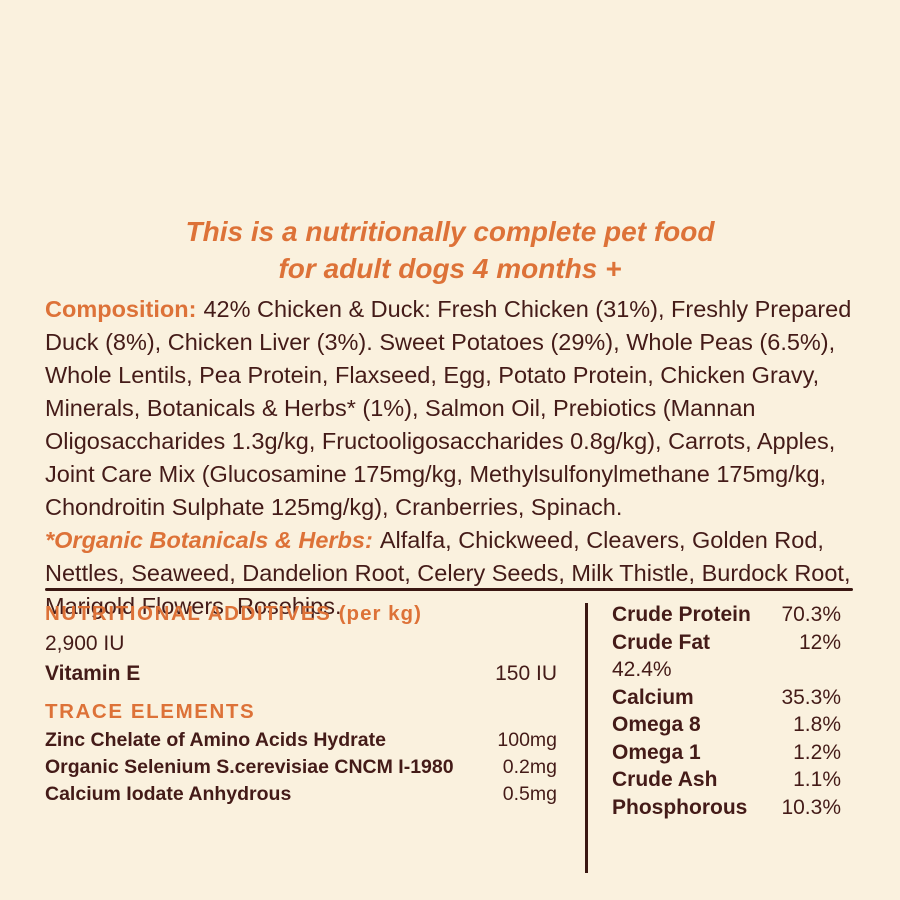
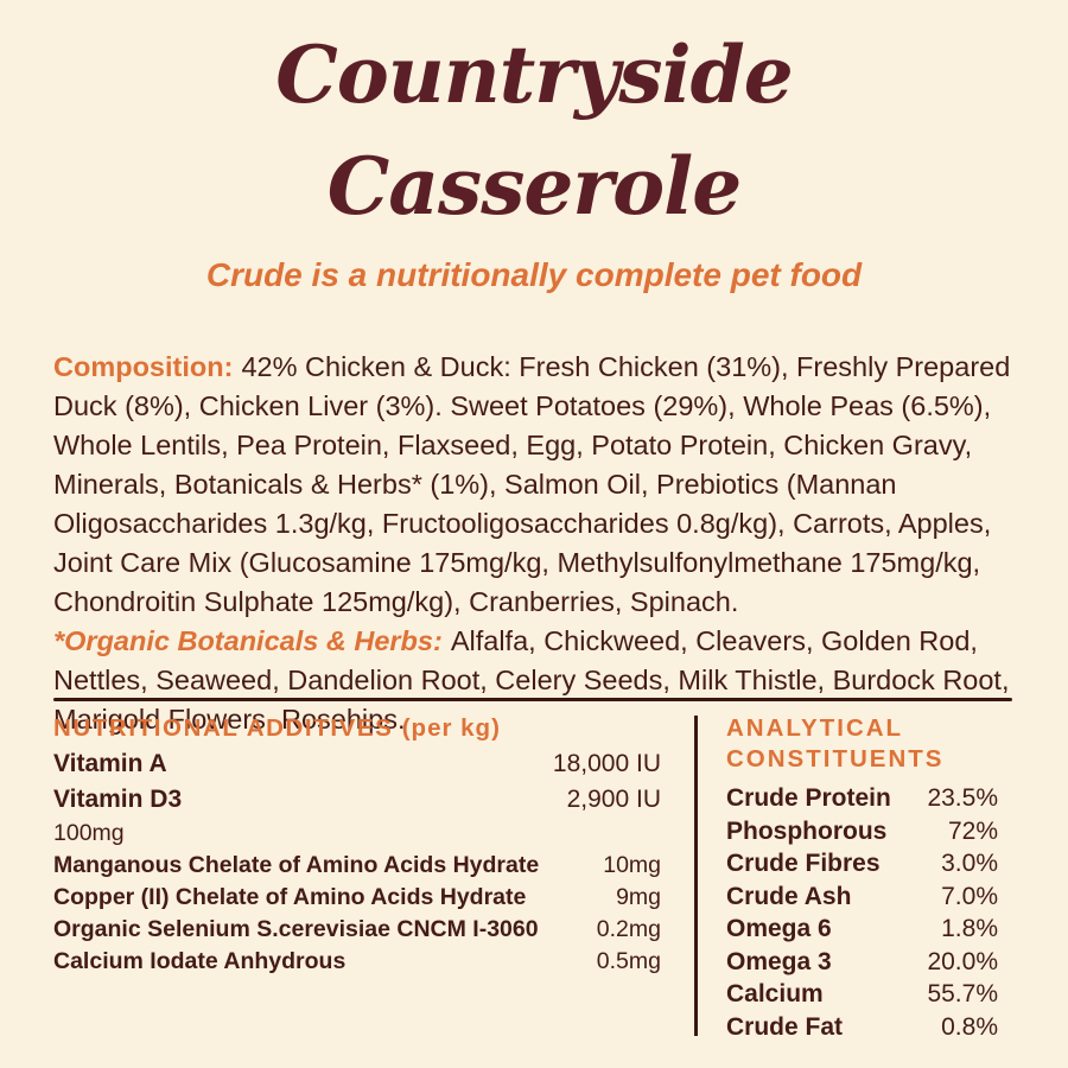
+ Countryside
+ Casserole
- This is a nutritionally complete pet food
+ Crude is a nutritionally complete pet food
- for adult dogs 4 months +
  Composition: 42% Chicken & Duck: Fresh Chicken (31%), Freshly Prepared Duck (8%), Chicken Liver (3%). Sweet Potatoes (29%), Whole Peas (6.5%), Whole Lentils, Pea Protein, Flaxseed, Egg, Potato Protein, Chicken Gravy, Minerals, Botanicals & Herbs* (1%), Salmon Oil, Prebiotics (Mannan Oligosaccharides 1.3g/kg, Fructooligosaccharides 0.8g/kg), Carrots, Apples, Joint Care Mix (Glucosamine 175mg/kg, Methylsulfonylmethane 175mg/kg, Chondroitin Sulphate 125mg/kg), Cranberries, Spinach.
  *Organic Botanicals & Herbs: Alfalfa, Chickweed, Cleavers, Golden Rod, Nettles, Seaweed, Dandelion Root, Celery Seeds, Milk Thistle, Burdock Root, Marigold Flowers, Rosehips.
  NUTRITIONAL ADDITIVES (per kg)
+ Vitamin A
+ 18,000 IU
+ Vitamin D3
  2,900 IU
- Vitamin E
- 150 IU
- TRACE ELEMENTS
- Zinc Chelate of Amino Acids Hydrate
  100mg
+ Manganous Chelate of Amino Acids Hydrate
+ 10mg
+ Copper (II) Chelate of Amino Acids Hydrate
+ 9mg
- Organic Selenium S.cerevisiae CNCM I-1980
+ Organic Selenium S.cerevisiae CNCM I-3060
  0.2mg
  Calcium Iodate Anhydrous
  0.5mg
+ ANALYTICAL
+ CONSTITUENTS
  Crude Protein
- 70.3%
+ 23.5%
- Crude Fat
+ Phosphorous
- 12%
+ 72%
+ Crude Fibres
- 42.4%
+ 3.0%
- Calcium
+ Crude Ash
- 35.3%
+ 7.0%
- Omega 8
+ Omega 6
  1.8%
- Omega 1
+ Omega 3
- 1.2%
+ 20.0%
- Crude Ash
+ Calcium
- 1.1%
+ 55.7%
- Phosphorous
+ Crude Fat
- 10.3%
+ 0.8%
